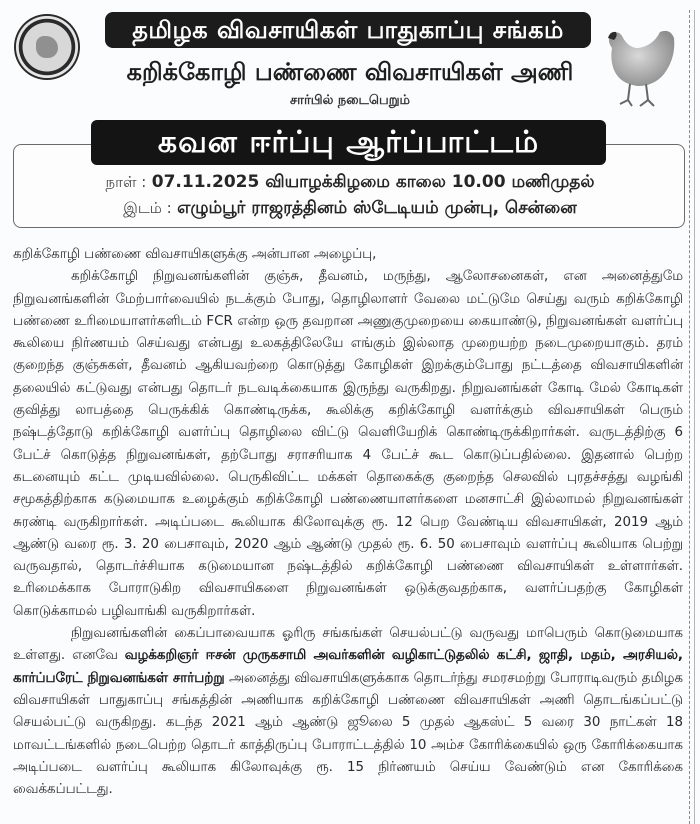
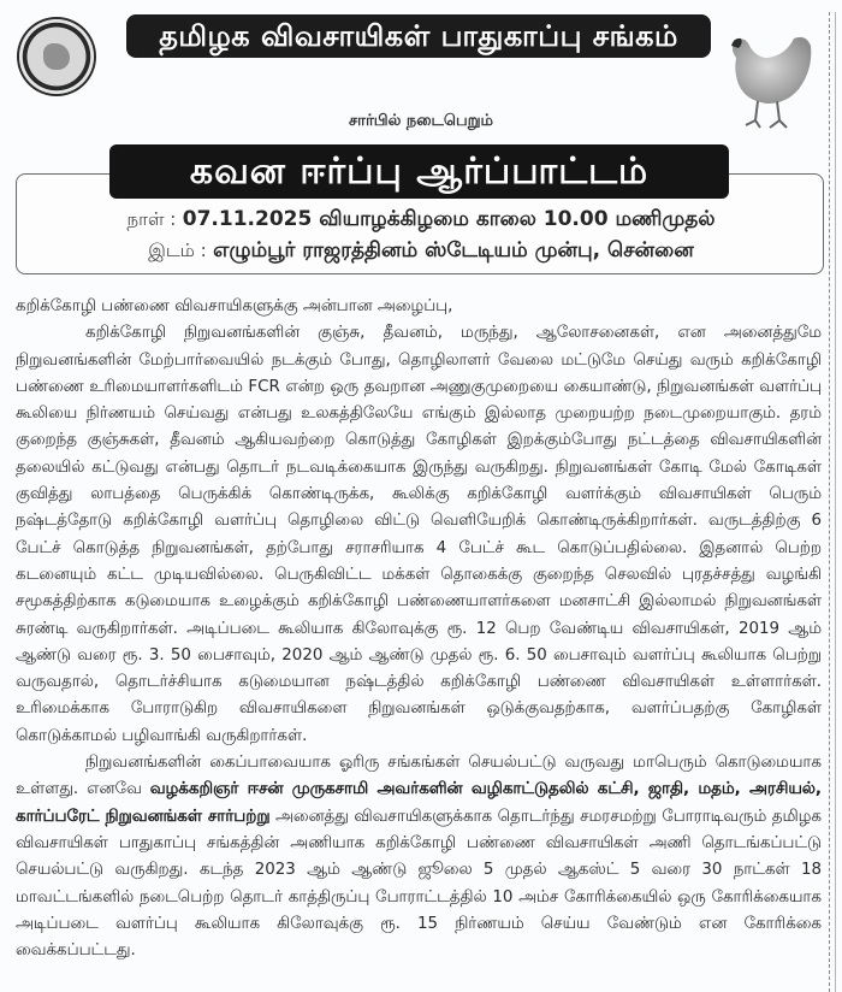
  தமிழக விவசாயிகள் பாதுகாப்பு சங்கம்
- கறிக்கோழி பண்ணை விவசாயிகள் அணி
  சார்பில் நடைபெறும்
  கவன ஈர்ப்பு ஆர்ப்பாட்டம்
  நாள் : 07.11.2025 வியாழக்கிழமை காலை 10.00 மணிமுதல்
  இடம் : எழும்பூர் ராஜரத்தினம் ஸ்டேடியம் முன்பு, சென்னை
  கறிக்கோழி பண்ணை விவசாயிகளுக்கு அன்பான அழைப்பு,
- கறிக்கோழி நிறுவனங்களின் குஞ்சு, தீவனம், மருந்து, ஆலோசனைகள், என அனைத்துமே நிறுவனங்களின் மேற்பார்வையில் நடக்கும் போது, தொழிலாளர் வேலை மட்டுமே செய்து வரும் கறிக்கோழி பண்ணை உரிமையாளர்களிடம் FCR என்ற ஒரு தவறான அணுகுமுறையை கையாண்டு, நிறுவனங்கள் வளர்ப்பு கூலியை நிர்ணயம் செய்வது என்பது உலகத்திலேயே எங்கும் இல்லாத முறையற்ற நடைமுறையாகும். தரம் குறைந்த குஞ்சுகள், தீவனம் ஆகியவற்றை கொடுத்து கோழிகள் இறக்கும்போது நட்டத்தை விவசாயிகளின் தலையில் கட்டுவது என்பது தொடர் நடவடிக்கையாக இருந்து வருகிறது. நிறுவனங்கள் கோடி மேல் கோடிகள் குவித்து லாபத்தை பெருக்கிக் கொண்டிருக்க, கூலிக்கு கறிக்கோழி வளர்க்கும் விவசாயிகள் பெரும் நஷ்டத்தோடு கறிக்கோழி வளர்ப்பு தொழிலை விட்டு வெளியேறிக் கொண்டிருக்கிறார்கள். வருடத்திற்கு 6 பேட்ச் கொடுத்த நிறுவனங்கள், தற்போது சராசரியாக 4 பேட்ச் கூட கொடுப்பதில்லை. இதனால் பெற்ற கடனையும் கட்ட முடியவில்லை. பெருகிவிட்ட மக்கள் தொகைக்கு குறைந்த செலவில் புரதச்சத்து வழங்கி சமூகத்திற்காக கடுமையாக உழைக்கும் கறிக்கோழி பண்ணையாளர்களை மனசாட்சி இல்லாமல் நிறுவனங்கள் சுரண்டி வருகிறார்கள். அடிப்படை கூலியாக கிலோவுக்கு ரூ. 12 பெற வேண்டிய விவசாயிகள், 2019 ஆம் ஆண்டு வரை ரூ. 3. 20 பைசாவும், 2020 ஆம் ஆண்டு முதல் ரூ. 6. 50 பைசாவும் வளர்ப்பு கூலியாக பெற்று வருவதால், தொடர்ச்சியாக கடுமையான நஷ்டத்தில் கறிக்கோழி பண்ணை விவசாயிகள் உள்ளார்கள். உரிமைக்காக போராடுகிற விவசாயிகளை நிறுவனங்கள் ஒடுக்குவதற்காக, வளர்ப்பதற்கு கோழிகள் கொடுக்காமல் பழிவாங்கி வருகிறார்கள்.
+ கறிக்கோழி நிறுவனங்களின் குஞ்சு, தீவனம், மருந்து, ஆலோசனைகள், என அனைத்துமே நிறுவனங்களின் மேற்பார்வையில் நடக்கும் போது, தொழிலாளர் வேலை மட்டுமே செய்து வரும் கறிக்கோழி பண்ணை உரிமையாளர்களிடம் FCR என்ற ஒரு தவறான அணுகுமுறையை கையாண்டு, நிறுவனங்கள் வளர்ப்பு கூலியை நிர்ணயம் செய்வது என்பது உலகத்திலேயே எங்கும் இல்லாத முறையற்ற நடைமுறையாகும். தரம் குறைந்த குஞ்சுகள், தீவனம் ஆகியவற்றை கொடுத்து கோழிகள் இறக்கும்போது நட்டத்தை விவசாயிகளின் தலையில் கட்டுவது என்பது தொடர் நடவடிக்கையாக இருந்து வருகிறது. நிறுவனங்கள் கோடி மேல் கோடிகள் குவித்து லாபத்தை பெருக்கிக் கொண்டிருக்க, கூலிக்கு கறிக்கோழி வளர்க்கும் விவசாயிகள் பெரும் நஷ்டத்தோடு கறிக்கோழி வளர்ப்பு தொழிலை விட்டு வெளியேறிக் கொண்டிருக்கிறார்கள். வருடத்திற்கு 6 பேட்ச் கொடுத்த நிறுவனங்கள், தற்போது சராசரியாக 4 பேட்ச் கூட கொடுப்பதில்லை. இதனால் பெற்ற கடனையும் கட்ட முடியவில்லை. பெருகிவிட்ட மக்கள் தொகைக்கு குறைந்த செலவில் புரதச்சத்து வழங்கி சமூகத்திற்காக கடுமையாக உழைக்கும் கறிக்கோழி பண்ணையாளர்களை மனசாட்சி இல்லாமல் நிறுவனங்கள் சுரண்டி வருகிறார்கள். அடிப்படை கூலியாக கிலோவுக்கு ரூ. 12 பெற வேண்டிய விவசாயிகள், 2019 ஆம் ஆண்டு வரை ரூ. 3. 50 பைசாவும், 2020 ஆம் ஆண்டு முதல் ரூ. 6. 50 பைசாவும் வளர்ப்பு கூலியாக பெற்று வருவதால், தொடர்ச்சியாக கடுமையான நஷ்டத்தில் கறிக்கோழி பண்ணை விவசாயிகள் உள்ளார்கள். உரிமைக்காக போராடுகிற விவசாயிகளை நிறுவனங்கள் ஒடுக்குவதற்காக, வளர்ப்பதற்கு கோழிகள் கொடுக்காமல் பழிவாங்கி வருகிறார்கள்.
- நிறுவனங்களின் கைப்பாவையாக ஓரிரு சங்கங்கள் செயல்பட்டு வருவது மாபெரும் கொடுமையாக உள்ளது. எனவே வழக்கறிஞர் ஈசன் முருகசாமி அவர்களின் வழிகாட்டுதலில் கட்சி, ஜாதி, மதம், அரசியல், கார்ப்பரேட் நிறுவனங்கள் சார்பற்று அனைத்து விவசாயிகளுக்காக தொடர்ந்து சமரசமற்று போராடிவரும் தமிழக விவசாயிகள் பாதுகாப்பு சங்கத்தின் அணியாக கறிக்கோழி பண்ணை விவசாயிகள் அணி தொடங்கப்பட்டு செயல்பட்டு வருகிறது. கடந்த 2021 ஆம் ஆண்டு ஜூலை 5 முதல் ஆகஸ்ட் 5 வரை 30 நாட்கள் 18 மாவட்டங்களில் நடைபெற்ற தொடர் காத்திருப்பு போராட்டத்தில் 10 அம்ச கோரிக்கையில் ஒரு கோரிக்கையாக அடிப்படை வளர்ப்பு கூலியாக கிலோவுக்கு ரூ. 15 நிர்ணயம் செய்ய வேண்டும் என கோரிக்கை வைக்கப்பட்டது.
+ நிறுவனங்களின் கைப்பாவையாக ஓரிரு சங்கங்கள் செயல்பட்டு வருவது மாபெரும் கொடுமையாக உள்ளது. எனவே வழக்கறிஞர் ஈசன் முருகசாமி அவர்களின் வழிகாட்டுதலில் கட்சி, ஜாதி, மதம், அரசியல், கார்ப்பரேட் நிறுவனங்கள் சார்பற்று அனைத்து விவசாயிகளுக்காக தொடர்ந்து சமரசமற்று போராடிவரும் தமிழக விவசாயிகள் பாதுகாப்பு சங்கத்தின் அணியாக கறிக்கோழி பண்ணை விவசாயிகள் அணி தொடங்கப்பட்டு செயல்பட்டு வருகிறது. கடந்த 2023 ஆம் ஆண்டு ஜூலை 5 முதல் ஆகஸ்ட் 5 வரை 30 நாட்கள் 18 மாவட்டங்களில் நடைபெற்ற தொடர் காத்திருப்பு போராட்டத்தில் 10 அம்ச கோரிக்கையில் ஒரு கோரிக்கையாக அடிப்படை வளர்ப்பு கூலியாக கிலோவுக்கு ரூ. 15 நிர்ணயம் செய்ய வேண்டும் என கோரிக்கை வைக்கப்பட்டது.
